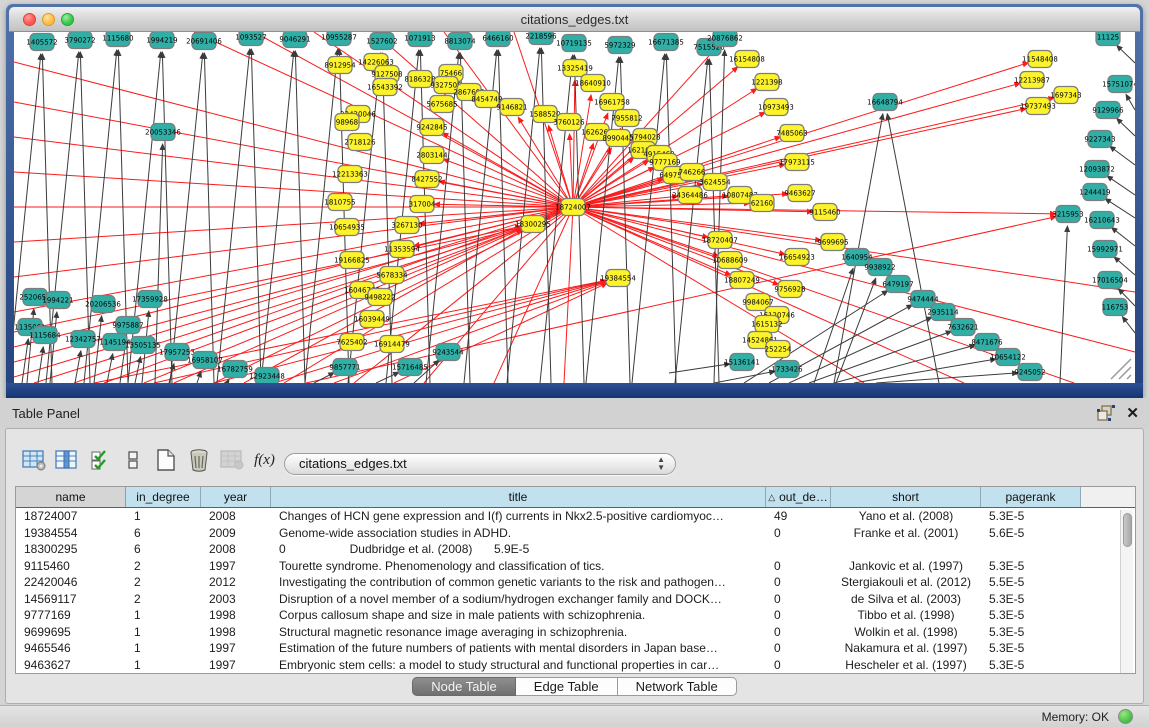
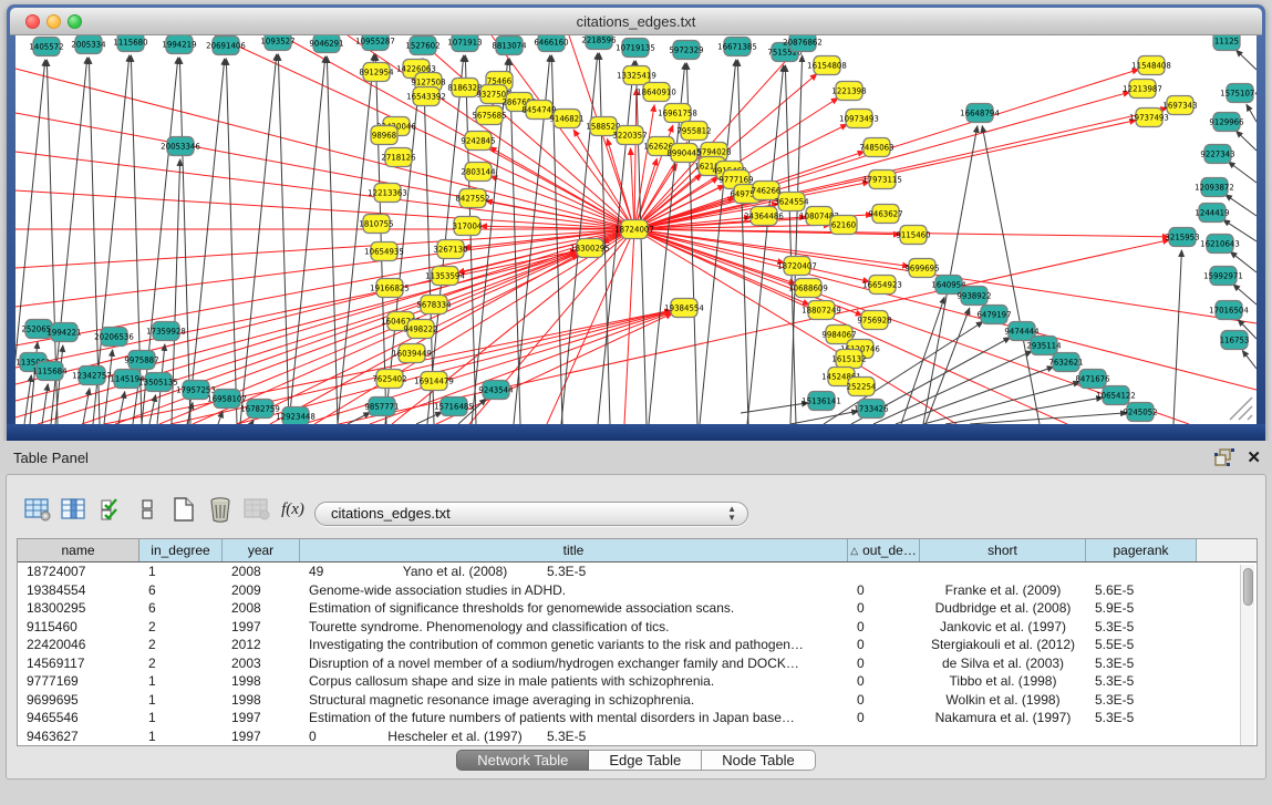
  citations_edges.txt
  18724007
  18300295
  19384554
  1405572
- 3790272
+ 2005334
  1115680
  1994219
  20691406
  1093527
  9046291
  10955287
  1527602
  1071913
  8813074
  6466160
  2218596
  10719135
  5972329
  16671385
  7515526
  20876862
  8912954
  14226063
  9127508
  8186328
  75466
  932750
  28676
  16543392
  98968
  5675685
  8454749
  9146821
  158852
- 3760126
+ 3220357
  9242845
  2718126
  2803144
  12213363
  8427552
  1810755
  317004
  10654935
  3267130
  11353594
  19166825
  5678334
  9498222
  16039449
  7625402
  16914479
  13325419
  18640910
  16961758
  7955812
  16262
  8990443
  5794028
  9777169
  746266
  3624554
  24364486
  108074
  62160
  16154808
  1221398
  10973493
  7485063
  17973115
  9463627
  18720407
  10688609
  18807249
  9984067
  9756928
  16654923
  9699695
  1615132
  145248
  252254
  9115460
  11548408
  12213987
  19737493
  1697343
  11125
  1575107
  9129966
  9227343
  12093872
  1244419
  16210643
  15992971
  17016504
  116753
  3215953
  16648794
  6479197
  9474444
  2935114
  7632621
  8471676
  10654122
  9245052
  1640954
  9938922
  15136141
  1733426
  9857771
  15716485
  9243544
  20206536
  17359928
  9975887
  1115684
  12342757
  1145194
  13505135
  17957253
  16958107
  16782759
  12923448
  20053346
  252065
  1994221
  Table Panel
  ✕
  f(x)
  citations_edges.txt
  ▲
  ▼
  name
  in_degree
  year
  title
  △
  out_de…
  short
  pagerank
  18724007
  1
  2008
- Changes of HCN gene expression and I(f) currents in Nkx2.5-positive cardiomyoc…
  49
  Yano et al. (2008)
  5.3E-5
  19384554
  6
  2009
  Genome-wide association studies in ADHD.
  0
- Franke et al. (2001)
+ Franke et al. (2009)
  5.6E-5
  18300295
  6
  2008
+ Estimation of significance thresholds for genomewide association scans.
  0
  Dudbridge et al. (2008)
  5.9E-5
  9115460
  2
  1997
  Tourette syndrome. Phenomenology and classification of tics.
  0
  Jankovic et al. (1997)
  5.3E-5
  22420046
  2
  2012
  Investigating the contribution of common genetic variants to the risk and pathogen…
  0
  Stergiakouli et al. (2012)
  5.5E-5
  14569117
  2
  2003
  Disruption of a novel member of a sodium/hydrogen exchanger family and DOCK…
  0
  de Silva et al. (2003)
  5.3E-5
  9777169
  1
  1998
  Corpus callosum shape and size in male patients with schizophrenia.
  0
  Tibbo et al. (1998)
  5.3E-5
  9699695
  1
  1998
  Structural magnetic resonance image averaging in schizophrenia.
  0
  Wolkin et al. (1998)
  5.3E-5
  9465546
  1
  1997
  Estimation of the future numbers of patients with mental disorders in Japan base…
  0
  Nakamura et al. (1997)
  5.3E-5
  9463627
  1
  1997
- Embryonic stem cells: a model to study structural and functional properties in car…
  0
  Hescheler et al. (1997)
  5.3E-5
- Node Table
+ Network Table
  Edge Table
- Network Table
+ Node Table
- Memory: OK
